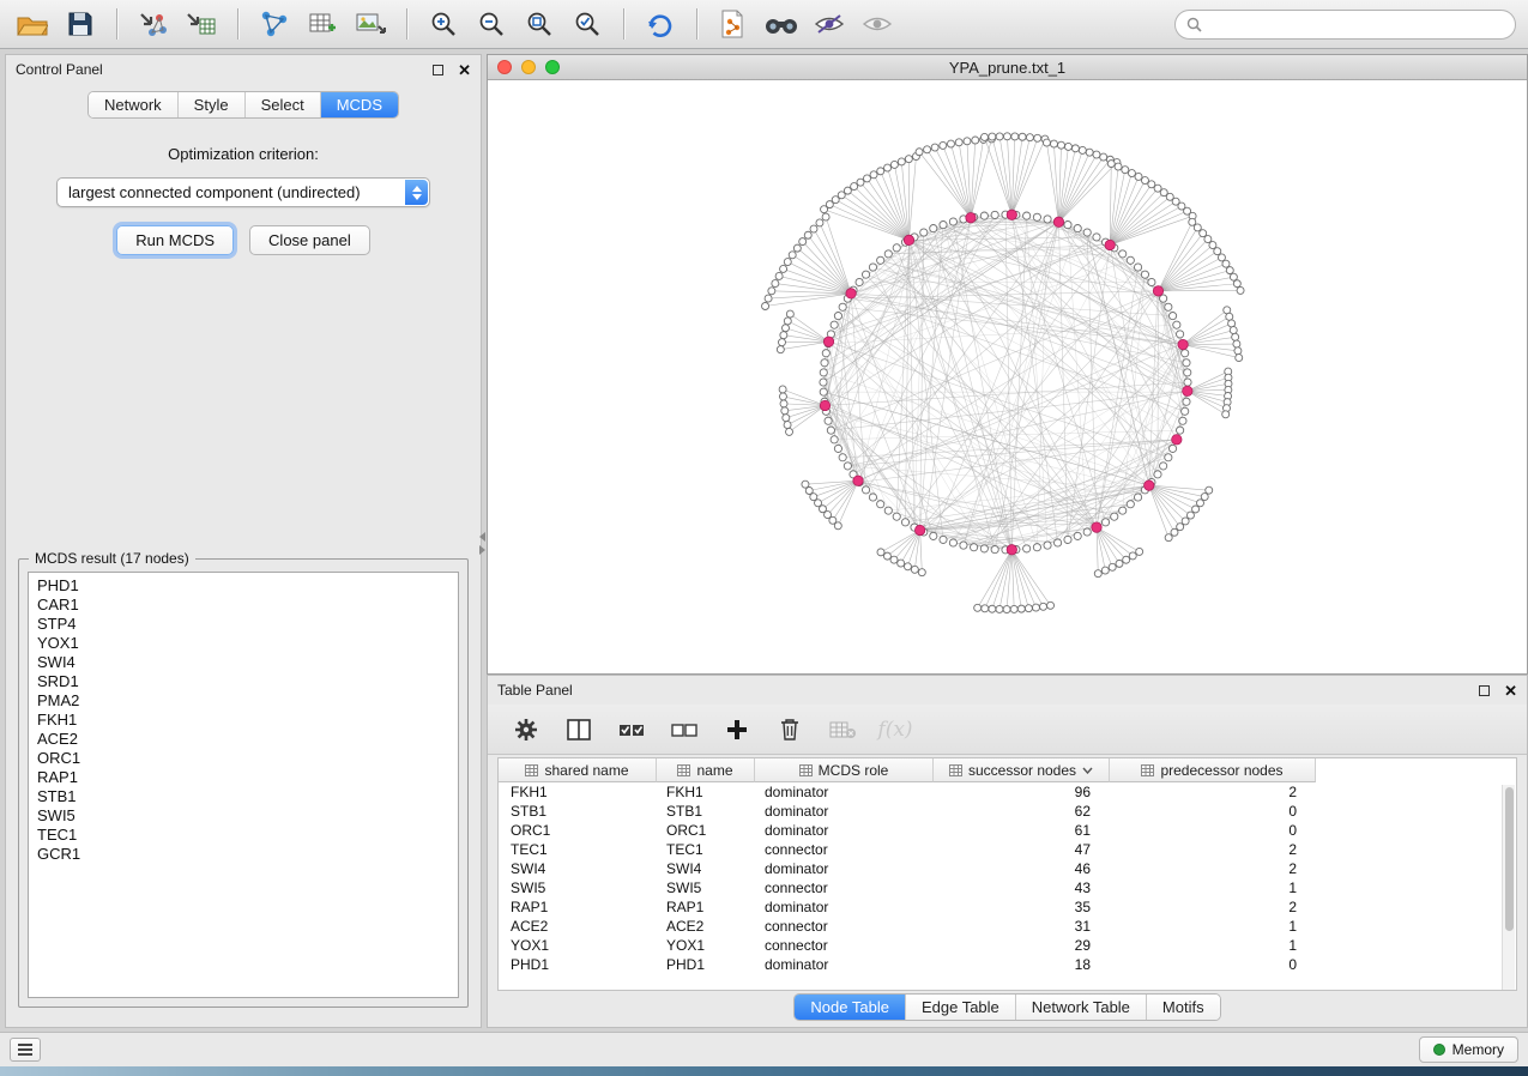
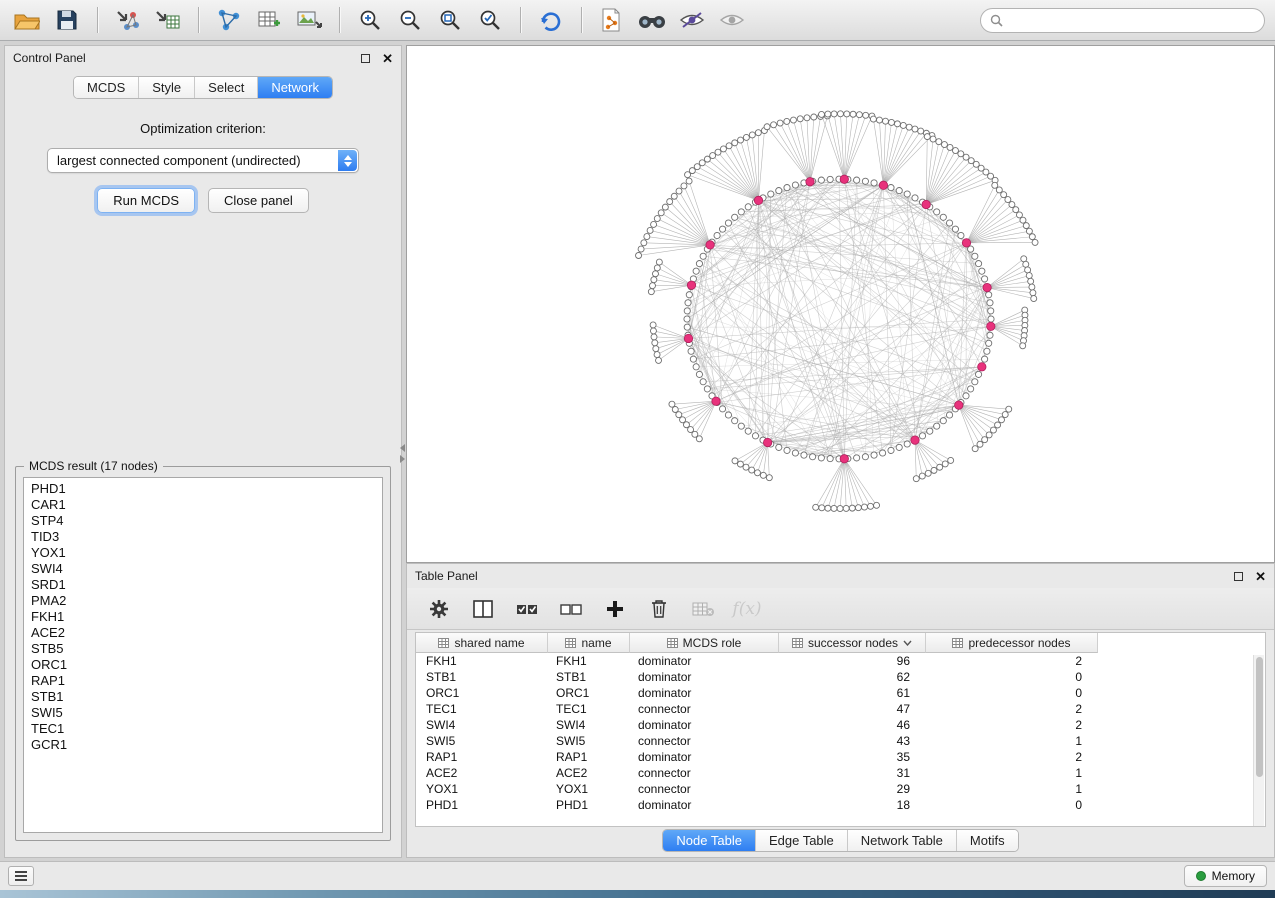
  Control Panel
  ✕
- Network
+ MCDS
  Style
  Select
- MCDS
+ Network
  Optimization criterion:
  largest connected component (undirected)
  Run MCDS
  Close panel
  MCDS result (17 nodes)
  PHD1
  CAR1
  STP4
+ TID3
  YOX1
  SWI4
  SRD1
  PMA2
  FKH1
  ACE2
+ STB5
  ORC1
  RAP1
  STB1
  SWI5
  TEC1
  GCR1
- YPA_prune.txt_1
  Table Panel
  ✕
  f(x)
  shared name
  name
  MCDS role
  successor nodes
  predecessor nodes
  FKH1
  FKH1
  dominator
  96
  2
  STB1
  STB1
  dominator
  62
  0
  ORC1
  ORC1
  dominator
  61
  0
  TEC1
  TEC1
  connector
  47
  2
  SWI4
  SWI4
  dominator
  46
  2
  SWI5
  SWI5
  connector
  43
  1
  RAP1
  RAP1
  dominator
  35
  2
  ACE2
  ACE2
  connector
  31
  1
  YOX1
  YOX1
  connector
  29
  1
  PHD1
  PHD1
  dominator
  18
  0
  Node Table
  Edge Table
  Network Table
  Motifs
  Memory
